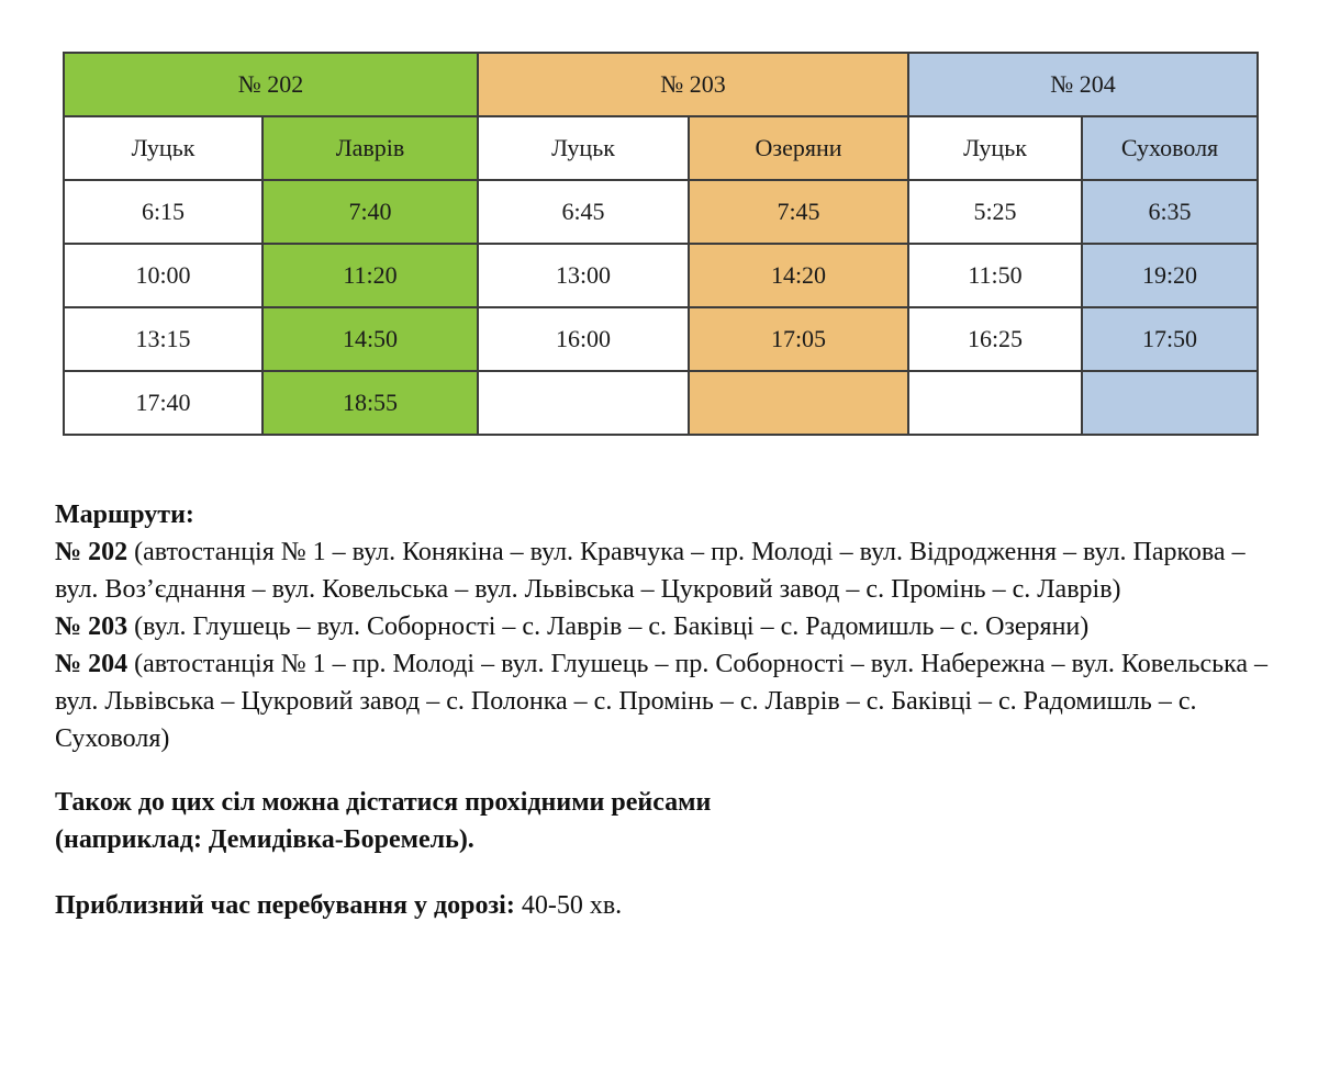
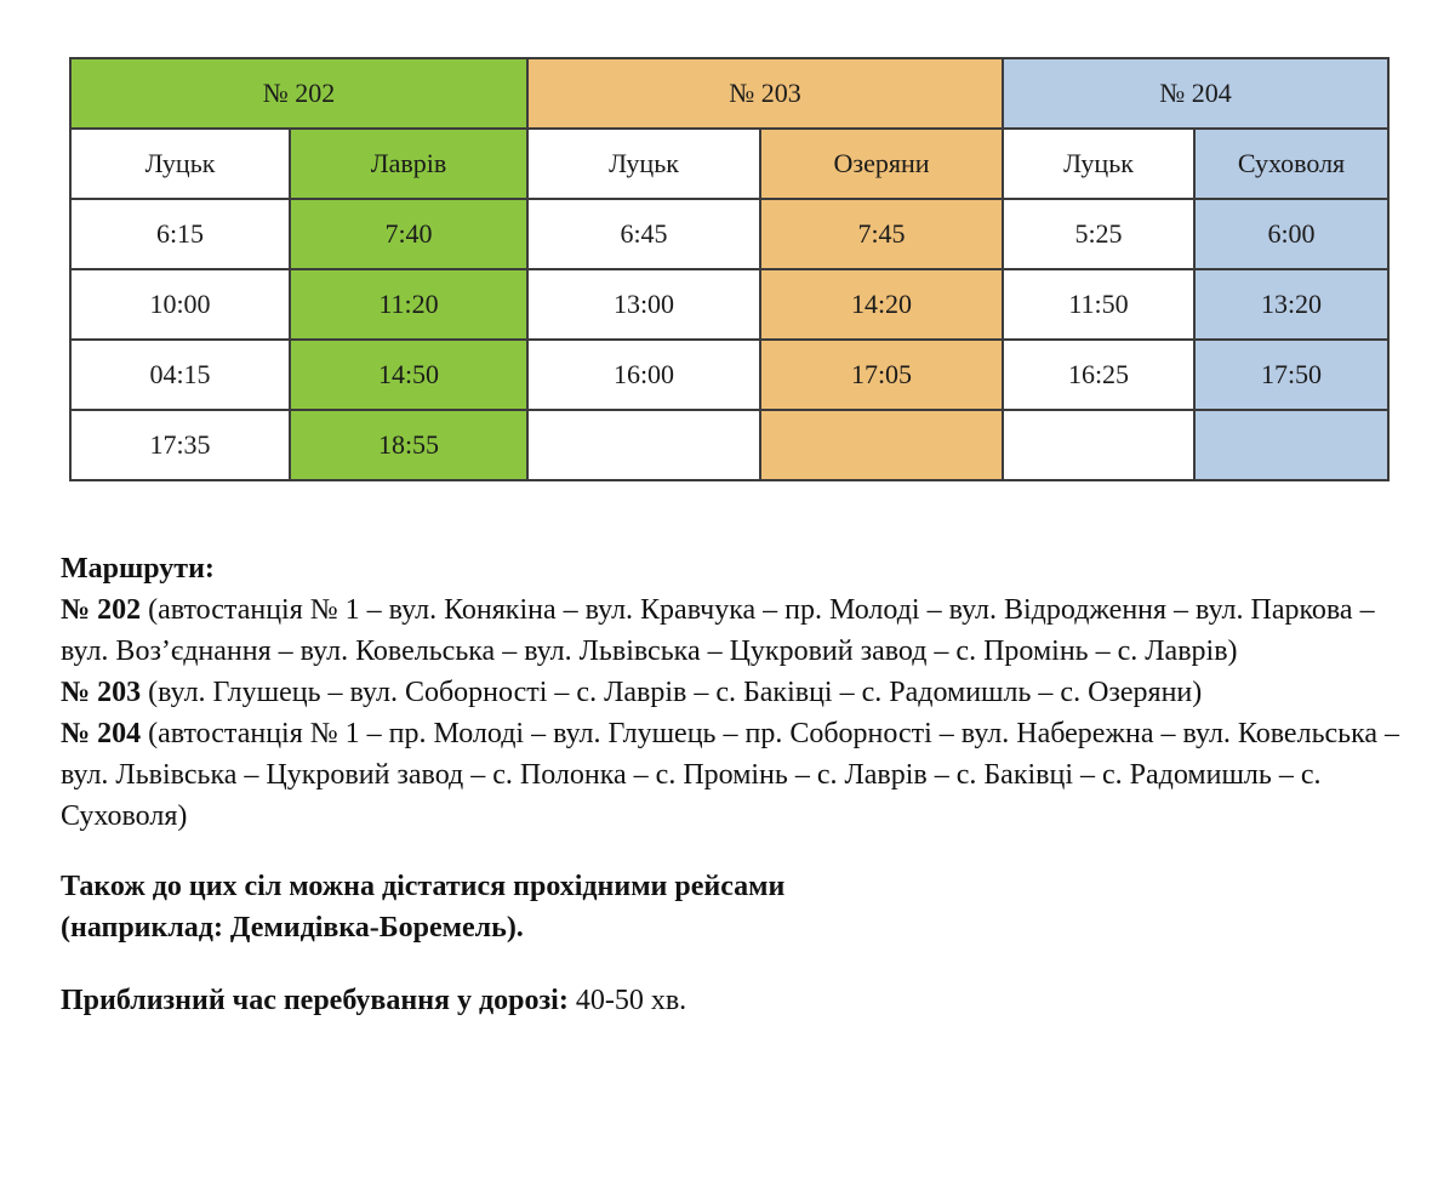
  № 202	№ 203	№ 204
  Луцьк	Лаврів	Луцьк	Озеряни	Луцьк	Суховоля
- 6:15	7:40	6:45	7:45	5:25	6:35
+ 6:15	7:40	6:45	7:45	5:25	6:00
- 10:00	11:20	13:00	14:20	11:50	19:20
+ 10:00	11:20	13:00	14:20	11:50	13:20
- 13:15	14:50	16:00	17:05	16:25	17:50
+ 04:15	14:50	16:00	17:05	16:25	17:50
- 17:40	18:55
+ 17:35	18:55
  Маршрути:
  № 202 (автостанція № 1 – вул. Конякіна – вул. Кравчука – пр. Молоді – вул. Відродження – вул. Паркова – вул. Воз’єднання – вул. Ковельська – вул. Львівська – Цукровий завод – с. Промінь – с. Лаврів)
  № 203 (вул. Глушець – вул. Соборності – с. Лаврів – с. Баківці – с. Радомишль – с. Озеряни)
  № 204 (автостанція № 1 – пр. Молоді – вул. Глушець – пр. Соборності – вул. Набережна – вул. Ковельська – вул. Львівська – Цукровий завод – с. Полонка – с. Промінь – с. Лаврів – с. Баківці – с. Радомишль – с. Суховоля)
  Також до цих сіл можна дістатися прохідними рейсами
  (наприклад: Демидівка-Боремель).
  Приблизний час перебування у дорозі: 40-50 хв.
